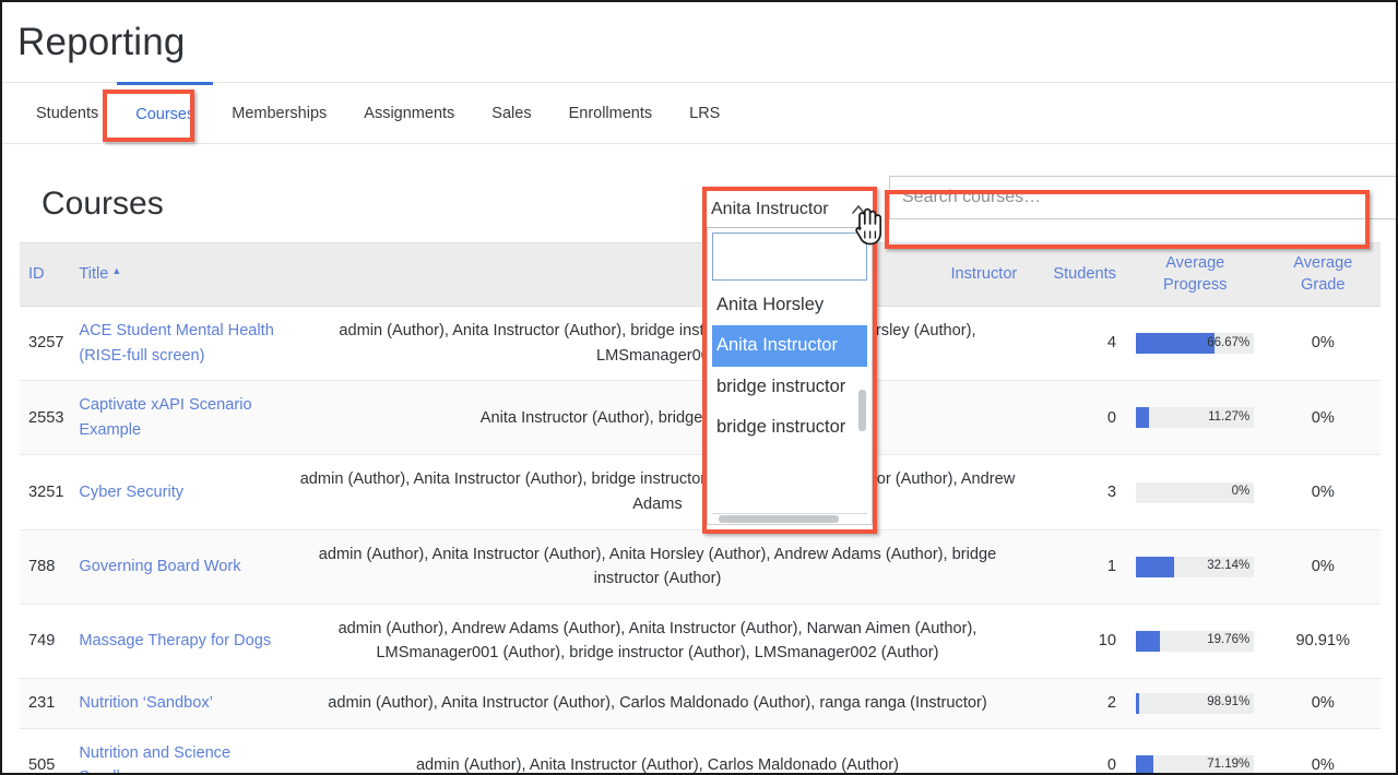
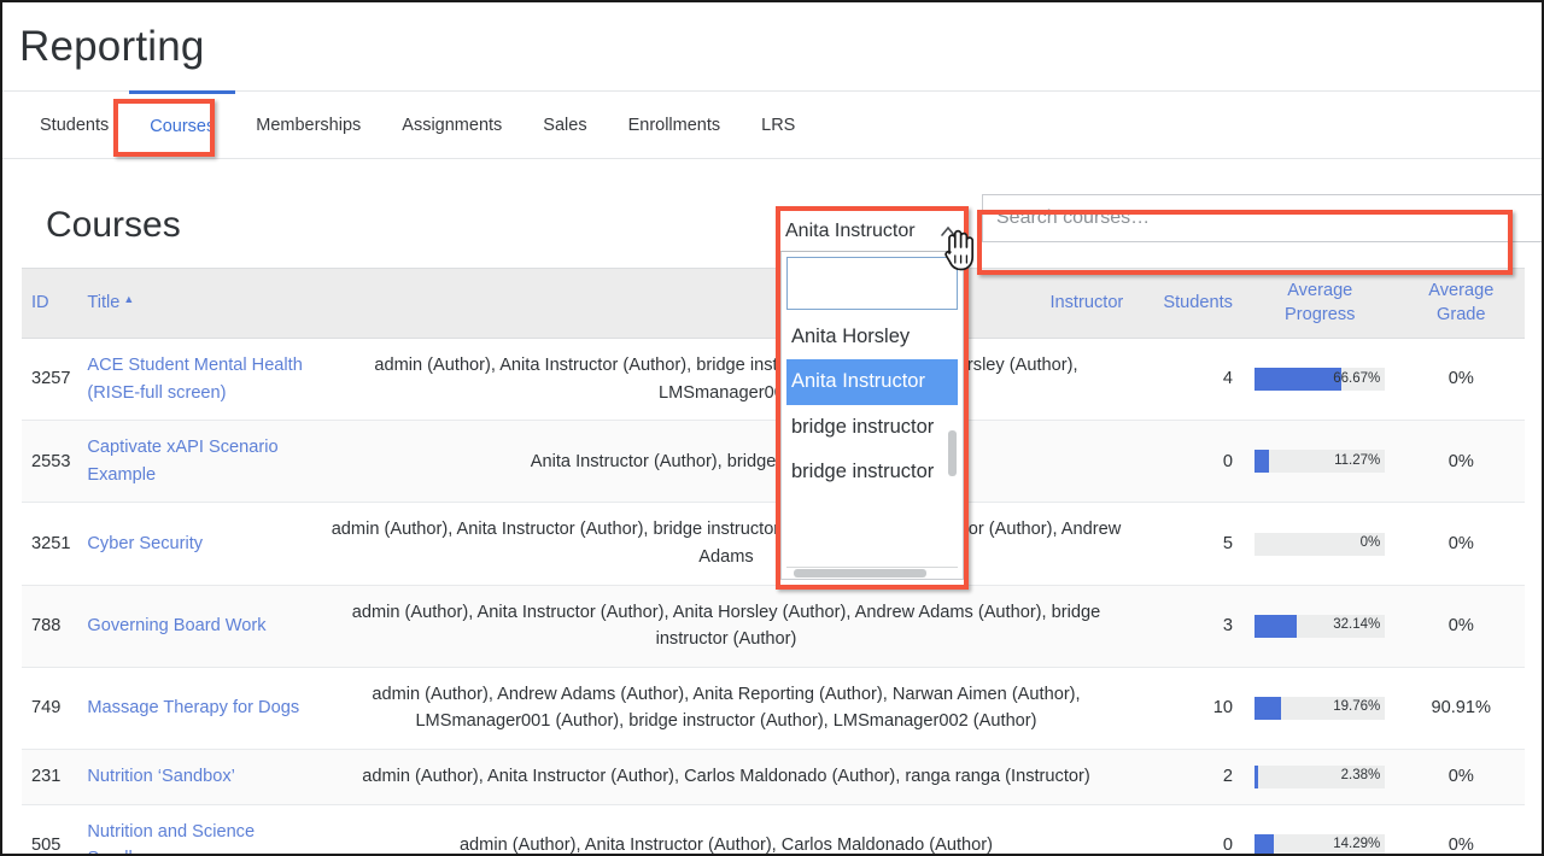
  Reporting
  Students
  Courses
  Memberships
  Assignments
  Sales
  Enrollments
  LRS
  Courses
  Search courses…
  ID	Title ▲	Instructor	Students	AverageProgress	AverageGrade
  3257	ACE Student Mental Health (RISE-full screen)	admin (Author), Anita Instructor (Author), bridge instrsley (Author), LMSmanager00	4	66.67%	0%
  2553	Captivate xAPI Scenario Example	Anita Instructor (Author), bridge	0	11.27%	0%
- 3251	Cyber Security	admin (Author), Anita Instructor (Author), bridge instructortor (Author), Andrew Adams	3	0%	0%
+ 3251	Cyber Security	admin (Author), Anita Instructor (Author), bridge instructortor (Author), Andrew Adams	5	0%	0%
- 788	Governing Board Work	admin (Author), Anita Instructor (Author), Anita Horsley (Author), Andrew Adams (Author), bridge instructor (Author)	1	32.14%	0%
+ 788	Governing Board Work	admin (Author), Anita Instructor (Author), Anita Horsley (Author), Andrew Adams (Author), bridge instructor (Author)	3	32.14%	0%
- 749	Massage Therapy for Dogs	admin (Author), Andrew Adams (Author), Anita Instructor (Author), Narwan Aimen (Author), LMSmanager001 (Author), bridge instructor (Author), LMSmanager002 (Author)	10	19.76%	90.91%
+ 749	Massage Therapy for Dogs	admin (Author), Andrew Adams (Author), Anita Reporting (Author), Narwan Aimen (Author), LMSmanager001 (Author), bridge instructor (Author), LMSmanager002 (Author)	10	19.76%	90.91%
- 231	Nutrition ‘Sandbox’	admin (Author), Anita Instructor (Author), Carlos Maldonado (Author), ranga ranga (Instructor)	2	98.91%	0%
+ 231	Nutrition ‘Sandbox’	admin (Author), Anita Instructor (Author), Carlos Maldonado (Author), ranga ranga (Instructor)	2	2.38%	0%
- 505	Nutrition and Science	admin (Author), Anita Instructor (Author), Carlos Maldonado (Author)	0	71.19%	0%
+ 505	Nutrition and Science	admin (Author), Anita Instructor (Author), Carlos Maldonado (Author)	0	14.29%	0%
  Anita Instructor
  Anita Horsley
  Anita Instructor
  bridge instructor
  bridge instructor
